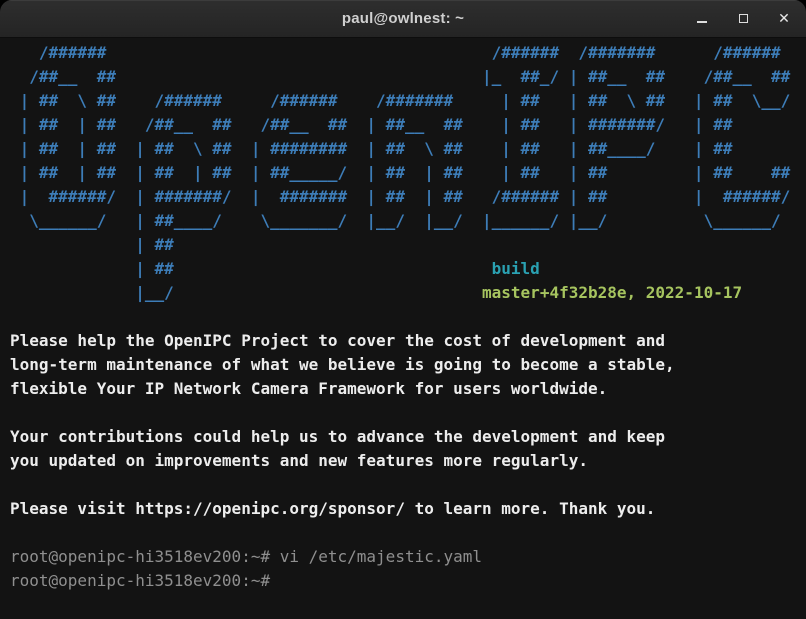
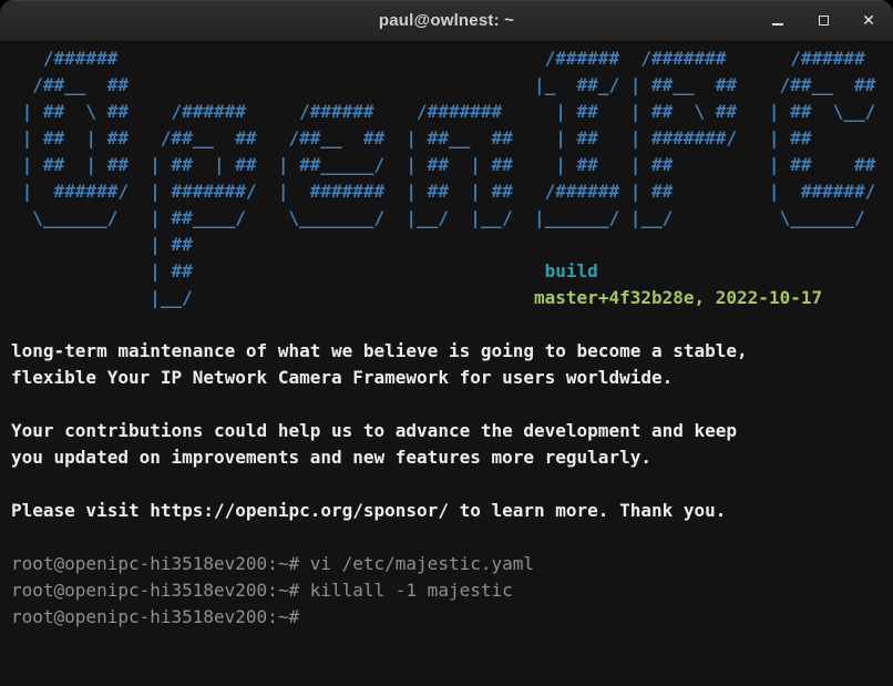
  paul@owlnest: ~
  ✕
  /###### /###### /####### /######
  /##__ ## |_ ##_/ | ##__ ## /##__ ##
  | ## \ ## /###### /###### /####### | ## | ## \ ## | ## \__/
  | ## | ## /##__ ## /##__ ## | ##__ ## | ## | #######/ | ##
- | ## | ## | ## \ ## | ######## | ## \ ## | ## | ##____/ | ##
  | ## | ## | ## | ## | ##_____/ | ## | ## | ## | ## | ## ##
  | ######/ | #######/ | ####### | ## | ## /###### | ## | ######/
  \______/ | ##____/ \_______/ |__/ |__/ |______/ |__/ \______/
  | ##
  | ## build
  |__/ master+4f32b28e, 2022-10-17
- Please help the OpenIPC Project to cover the cost of development and
  long-term maintenance of what we believe is going to become a stable,
  flexible Your IP Network Camera Framework for users worldwide.
  Your contributions could help us to advance the development and keep
  you updated on improvements and new features more regularly.
  Please visit https://openipc.org/sponsor/ to learn more. Thank you.
  root@openipc-hi3518ev200:~# vi /etc/majestic.yaml
+ root@openipc-hi3518ev200:~# killall -1 majestic
  root@openipc-hi3518ev200:~#
